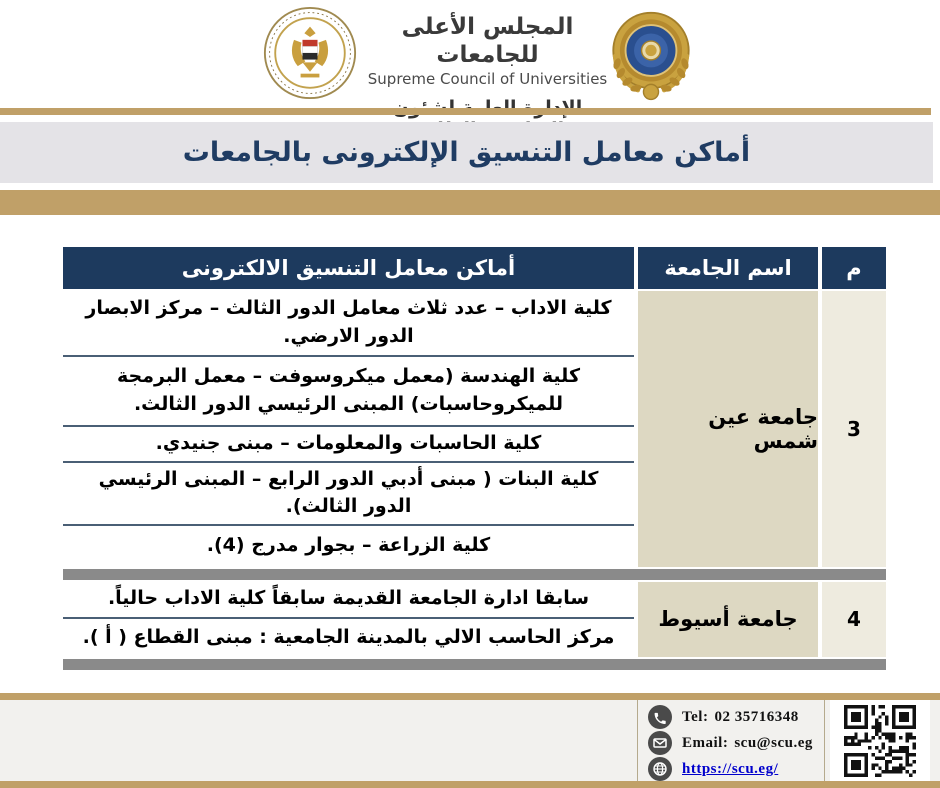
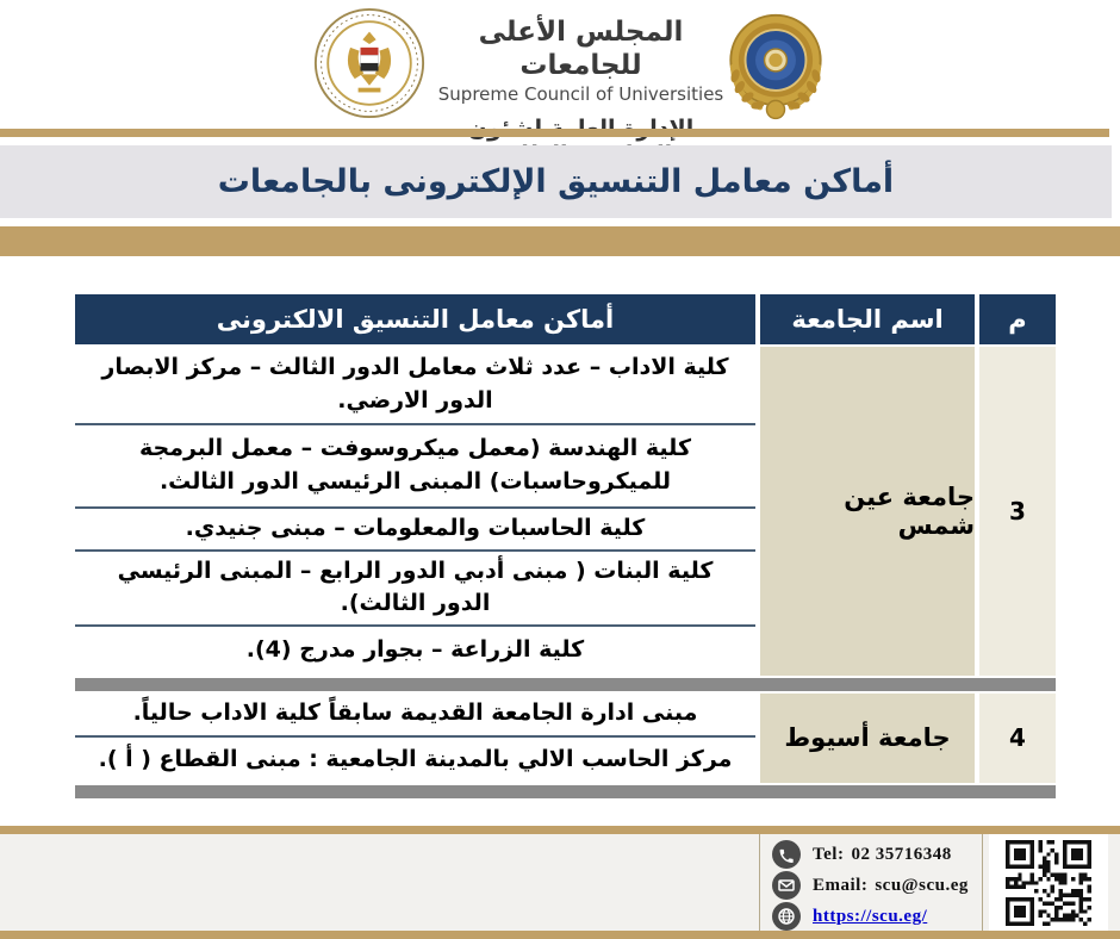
  المجلس الأعلى للجامعات
  Supreme Council of Universities
  أماكن معامل التنسيق الإلكترونى بالجامعات
  م
  اسم الجامعة
  أماكن معامل التنسيق الالكترونى
  3
  جامعة عين شمس
  كلية الاداب – عدد ثلاث معامل الدور الثالث – مركز الابصار الدور الارضي.
  كلية الهندسة (معمل ميكروسوفت – معمل البرمجة للميكروحاسبات) المبنى الرئيسي الدور الثالث.
  كلية الحاسبات والمعلومات – مبنى جنيدي.
  كلية البنات ( مبنى أدبي الدور الرابع – المبنى الرئيسي الدور الثالث).
  كلية الزراعة – بجوار مدرج (4).
  4
  جامعة أسيوط
- سابقا ادارة الجامعة القديمة سابقاً كلية الاداب حالياً.
+ مبنى ادارة الجامعة القديمة سابقاً كلية الاداب حالياً.
  مركز الحاسب الالي بالمدينة الجامعية : مبنى القطاع ( أ ).
  Tel: 02 35716348
  Email: scu@scu.eg
  https://scu.eg/
